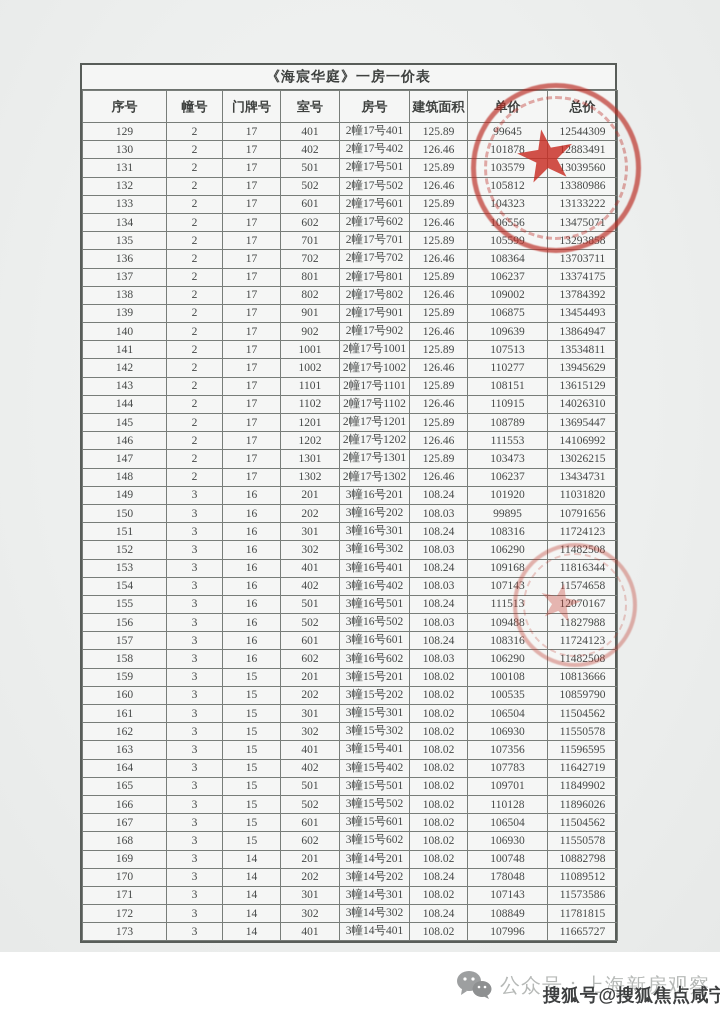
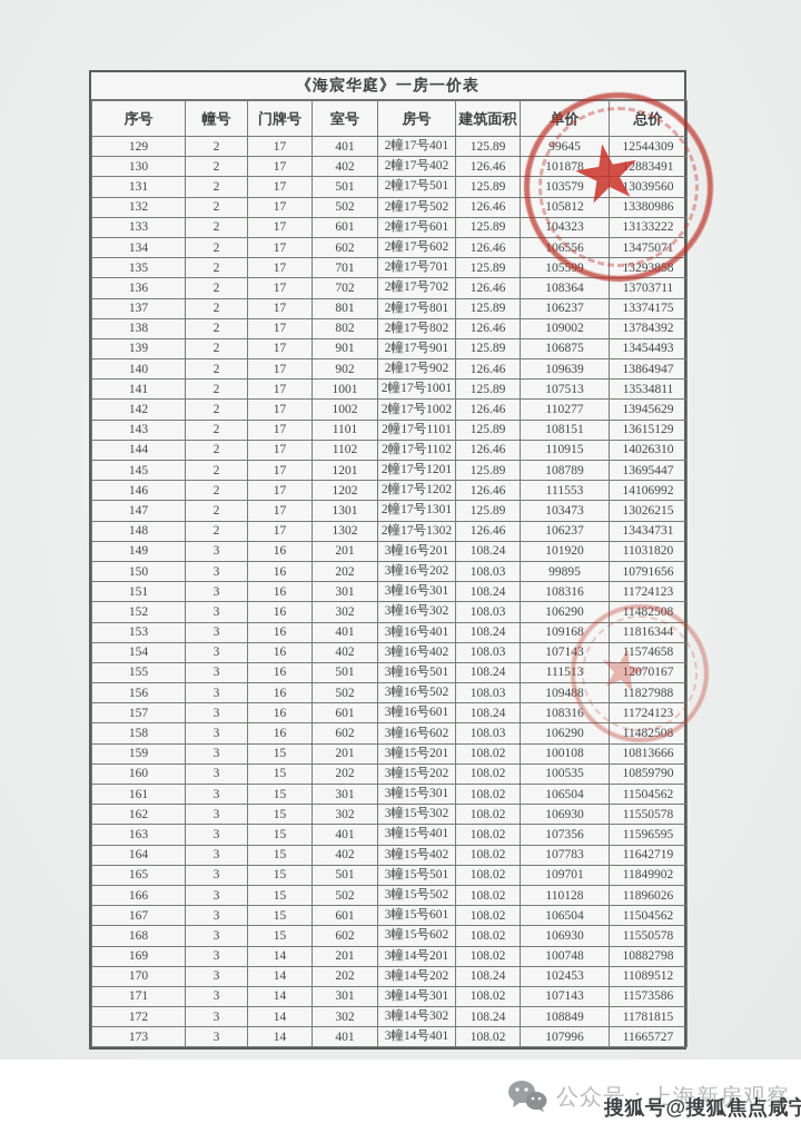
  《海宸华庭》一房一价表
  序号	幢号	门牌号	室号	房号	建筑面积	单价	总价
  129	2	17	401	2幢17号401	125.89	99645	12544309
  130	2	17	402	2幢17号402	126.46	101878	12883491
  131	2	17	501	2幢17号501	125.89	103579	13039560
  132	2	17	502	2幢17号502	126.46	105812	13380986
  133	2	17	601	2幢17号601	125.89	104323	13133222
  134	2	17	602	2幢17号602	126.46	106556	13475071
  135	2	17	701	2幢17号701	125.89	105599	13293858
  136	2	17	702	2幢17号702	126.46	108364	13703711
  137	2	17	801	2幢17号801	125.89	106237	13374175
  138	2	17	802	2幢17号802	126.46	109002	13784392
  139	2	17	901	2幢17号901	125.89	106875	13454493
  140	2	17	902	2幢17号902	126.46	109639	13864947
  141	2	17	1001	2幢17号1001	125.89	107513	13534811
  142	2	17	1002	2幢17号1002	126.46	110277	13945629
  143	2	17	1101	2幢17号1101	125.89	108151	13615129
  144	2	17	1102	2幢17号1102	126.46	110915	14026310
  145	2	17	1201	2幢17号1201	125.89	108789	13695447
  146	2	17	1202	2幢17号1202	126.46	111553	14106992
  147	2	17	1301	2幢17号1301	125.89	103473	13026215
  148	2	17	1302	2幢17号1302	126.46	106237	13434731
  149	3	16	201	3幢16号201	108.24	101920	11031820
  150	3	16	202	3幢16号202	108.03	99895	10791656
  151	3	16	301	3幢16号301	108.24	108316	11724123
  152	3	16	302	3幢16号302	108.03	106290	11482508
  153	3	16	401	3幢16号401	108.24	109168	11816344
  154	3	16	402	3幢16号402	108.03	107143	11574658
  155	3	16	501	3幢16号501	108.24	111513	12070167
  156	3	16	502	3幢16号502	108.03	109488	11827988
  157	3	16	601	3幢16号601	108.24	108316	11724123
  158	3	16	602	3幢16号602	108.03	106290	11482508
  159	3	15	201	3幢15号201	108.02	100108	10813666
  160	3	15	202	3幢15号202	108.02	100535	10859790
  161	3	15	301	3幢15号301	108.02	106504	11504562
  162	3	15	302	3幢15号302	108.02	106930	11550578
  163	3	15	401	3幢15号401	108.02	107356	11596595
  164	3	15	402	3幢15号402	108.02	107783	11642719
  165	3	15	501	3幢15号501	108.02	109701	11849902
  166	3	15	502	3幢15号502	108.02	110128	11896026
  167	3	15	601	3幢15号601	108.02	106504	11504562
  168	3	15	602	3幢15号602	108.02	106930	11550578
  169	3	14	201	3幢14号201	108.02	100748	10882798
- 170	3	14	202	3幢14号202	108.24	178048	11089512
+ 170	3	14	202	3幢14号202	108.24	102453	11089512
  171	3	14	301	3幢14号301	108.02	107143	11573586
  172	3	14	302	3幢14号302	108.24	108849	11781815
  173	3	14	401	3幢14号401	108.02	107996	11665727
  公众号：上海新房观察
  搜狐号@搜狐焦点咸宁
